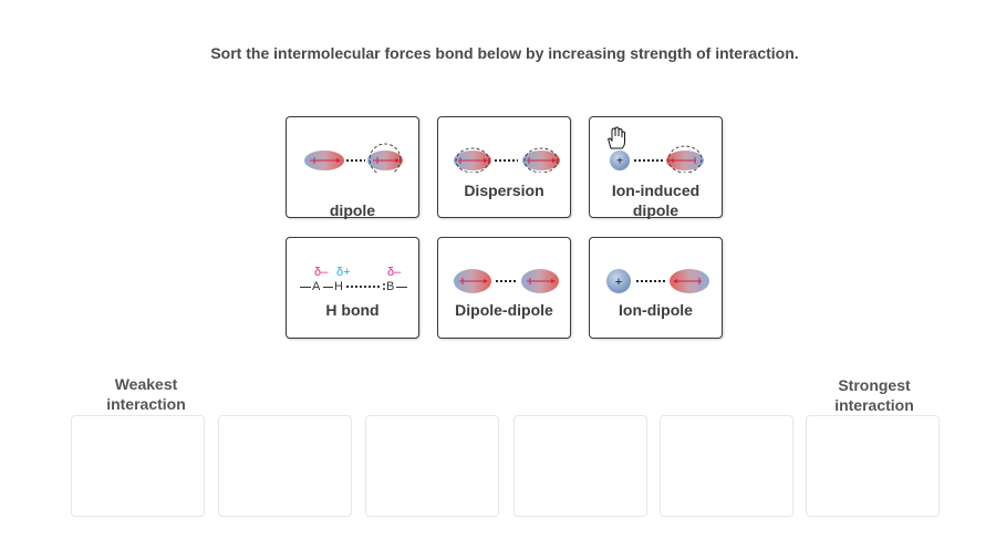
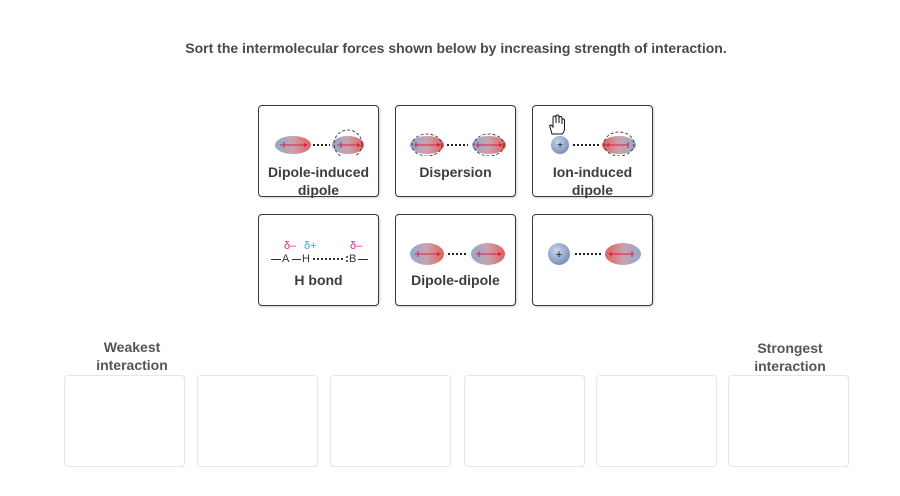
- Sort the intermolecular forces bond below by increasing strength of interaction.
+ Sort the intermolecular forces shown below by increasing strength of interaction.
+ Dipole-induced
  dipole
  Dispersion
  +
  Ion-induced
  dipole
  δ–
  δ+
  δ–
  A
  H
  B
  H bond
  Dipole-dipole
  +
- Ion-dipole
  Weakest
  interaction
  Strongest
  interaction
